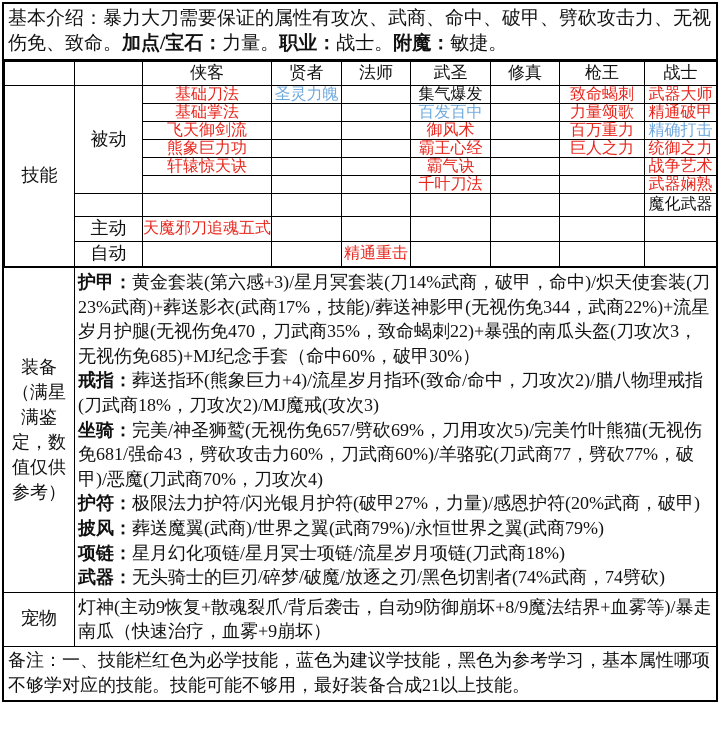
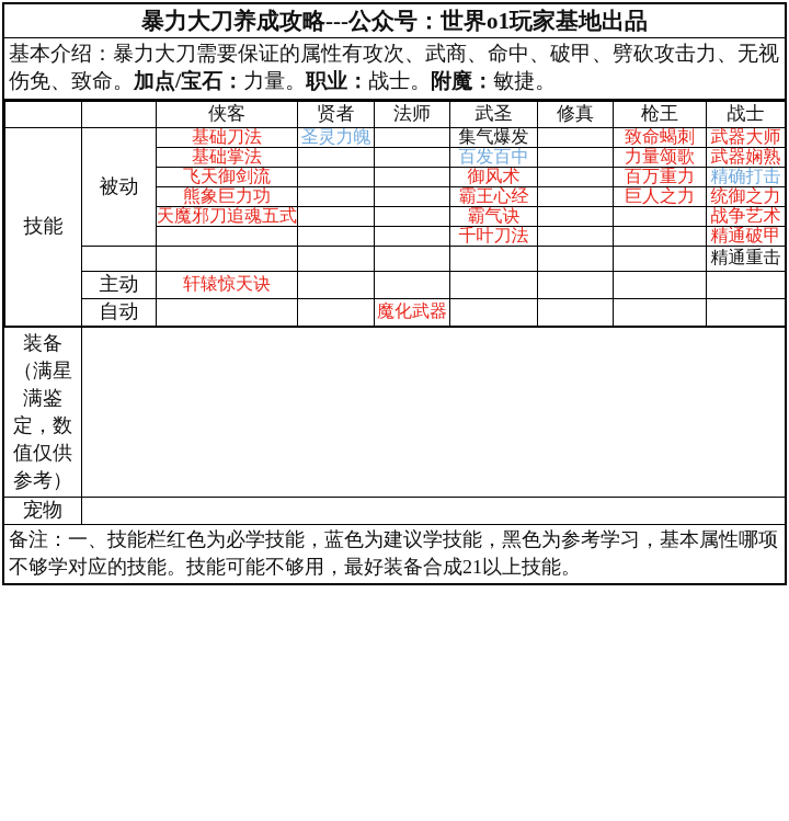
+ 暴力大刀养成攻略---公众号：世界o1玩家基地出品
  基本介绍：暴力大刀需要保证的属性有攻次、武商、命中、破甲、劈砍攻击力、无视伤免、致命。加点/宝石：力量。职业：战士。附魔：敏捷。
  		侠客	贤者	法师	武圣	修真	枪王	战士
  技能	被动	基础刀法	圣灵力魄		集气爆发		致命蝎刺	武器大师
- 基础掌法			百发百中		力量颂歌	精通破甲
+ 基础掌法			百发百中		力量颂歌	武器娴熟
  飞天御剑流			御风术		百万重力	精确打击
  熊象巨力功			霸王心经		巨人之力	统御之力
- 轩辕惊天诀			霸气诀			战争艺术
+ 天魔邪刀追魂五式			霸气诀			战争艺术
- 			千叶刀法			武器娴熟
+ 			千叶刀法			精通破甲
- 							魔化武器
+ 							精通重击
- 主动	天魔邪刀追魂五式
+ 主动	轩辕惊天诀
- 自动			精通重击
+ 自动			魔化武器
  装备
  （满星
  满鉴
  定，数
  值仅供
  参考）
- 护甲：黄金套装(第六感+3)/星月冥套装(刀14%武商，破甲，命中)/炽天使套装(刀23%武商)+葬送影衣(武商17%，技能)/葬送神影甲(无视伤免344，武商22%)+流星岁月护腿(无视伤免470，刀武商35%，致命蝎刺22)+暴强的南瓜头盔(刀攻次3，无视伤免685)+MJ纪念手套（命中60%，破甲30%）
- 戒指：葬送指环(熊象巨力+4)/流星岁月指环(致命/命中，刀攻次2)/腊八物理戒指(刀武商18%，刀攻次2)/MJ魔戒(攻次3)
- 坐骑：完美/神圣狮鹫(无视伤免657/劈砍69%，刀用攻次5)/完美竹叶熊猫(无视伤免681/强命43，劈砍攻击力60%，刀武商60%)/羊骆驼(刀武商77，劈砍77%，破甲)/恶魔(刀武商70%，刀攻次4)
- 护符：极限法力护符/闪光银月护符(破甲27%，力量)/感恩护符(20%武商，破甲)
- 披风：葬送魔翼(武商)/世界之翼(武商79%)/永恒世界之翼(武商79%)
- 项链：星月幻化项链/星月冥士项链/流星岁月项链(刀武商18%)
- 武器：无头骑士的巨刃/碎梦/破魔/放逐之刃/黑色切割者(74%武商，74劈砍)
  宠物
- 灯神(主动9恢复+散魂裂爪/背后袭击，自动9防御崩坏+8/9魔法结界+血雾等)/暴走南瓜（快速治疗，血雾+9崩坏）
  备注：一、技能栏红色为必学技能，蓝色为建议学技能，黑色为参考学习，基本属性哪项不够学对应的技能。技能可能不够用，最好装备合成21以上技能。
